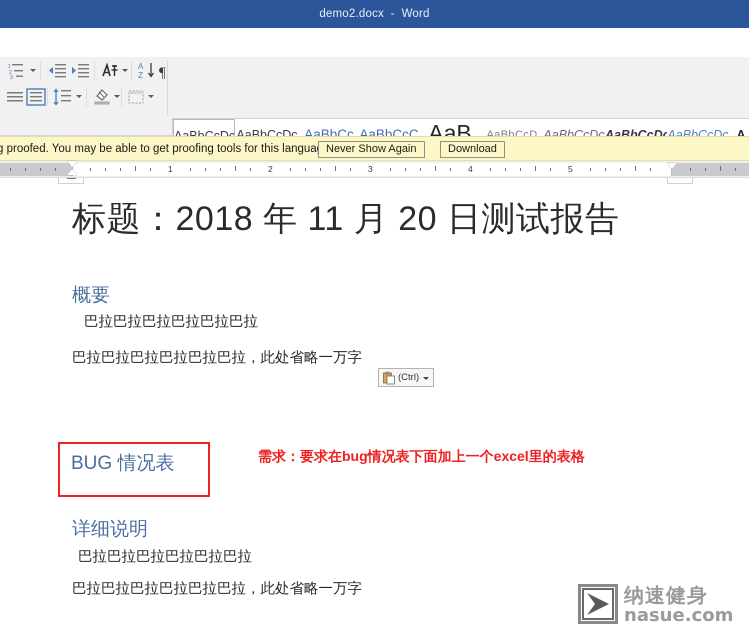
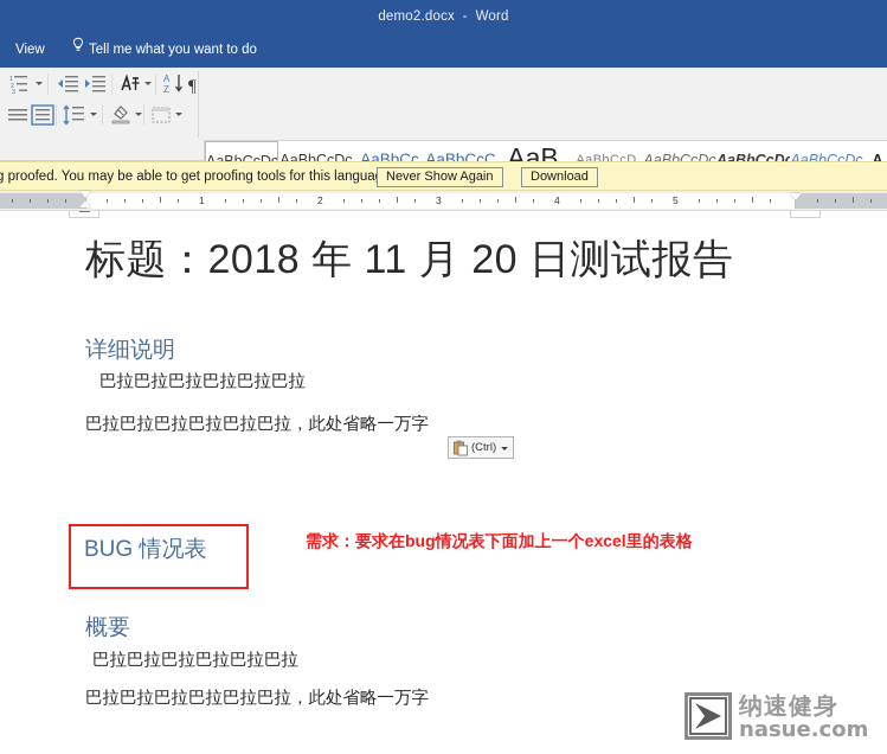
  demo2.docx - Word
+ View
+ Tell me what you want to do
  A
  Z
  ¶
  AaBbCcDc
  AaBbCс
  AaBbCcC
  AaB
  AaBbCcD
  AaBbCcDc
  AaBbCcDc
  AaBbCcDc
  A
  g proofed. You may be able to get proofing tools for this langua
  Never Show Again
  Download
  1
  2
  3
  4
  5
  标题：2018 年 11 月 20 日测试报告
- 概要
+ 详细说明
  巴拉巴拉巴拉巴拉巴拉巴拉
  巴拉巴拉巴拉巴拉巴拉巴拉，此处省略一万字
  (Ctrl)
  BUG 情况表
  需求：要求在bug情况表下面加上一个excel里的表格
- 详细说明
+ 概要
  巴拉巴拉巴拉巴拉巴拉巴拉
  巴拉巴拉巴拉巴拉巴拉巴拉，此处省略一万字
  纳速健身
  nasue.com
